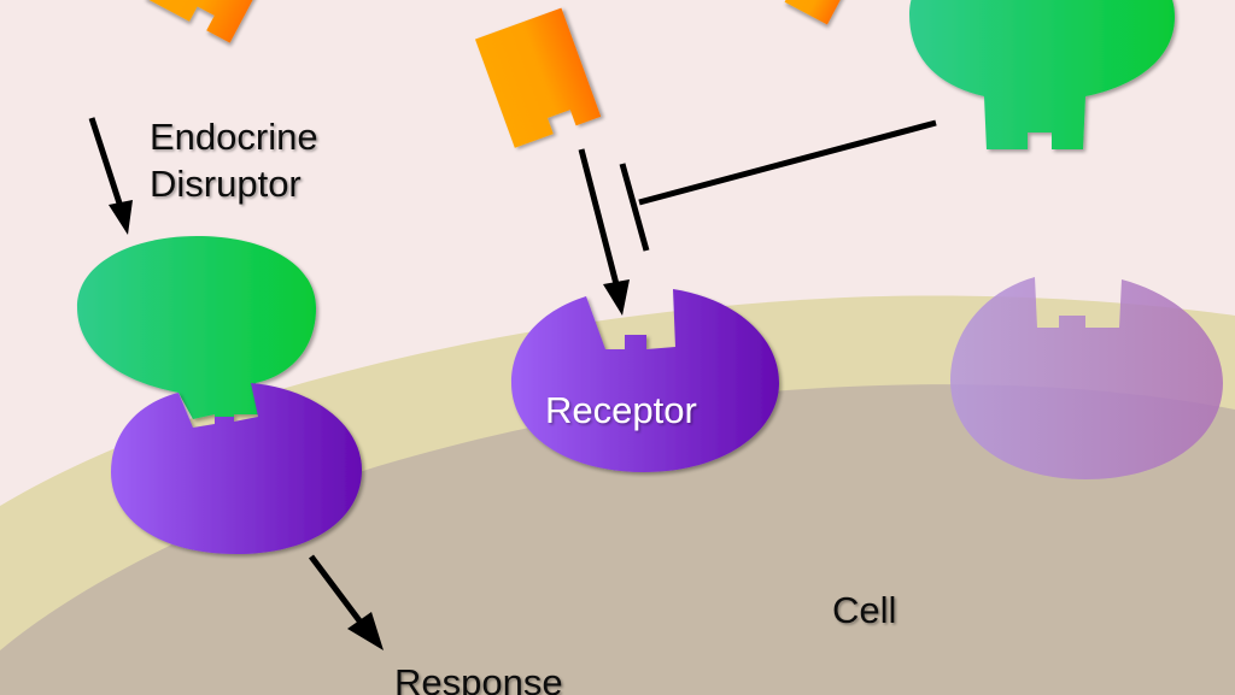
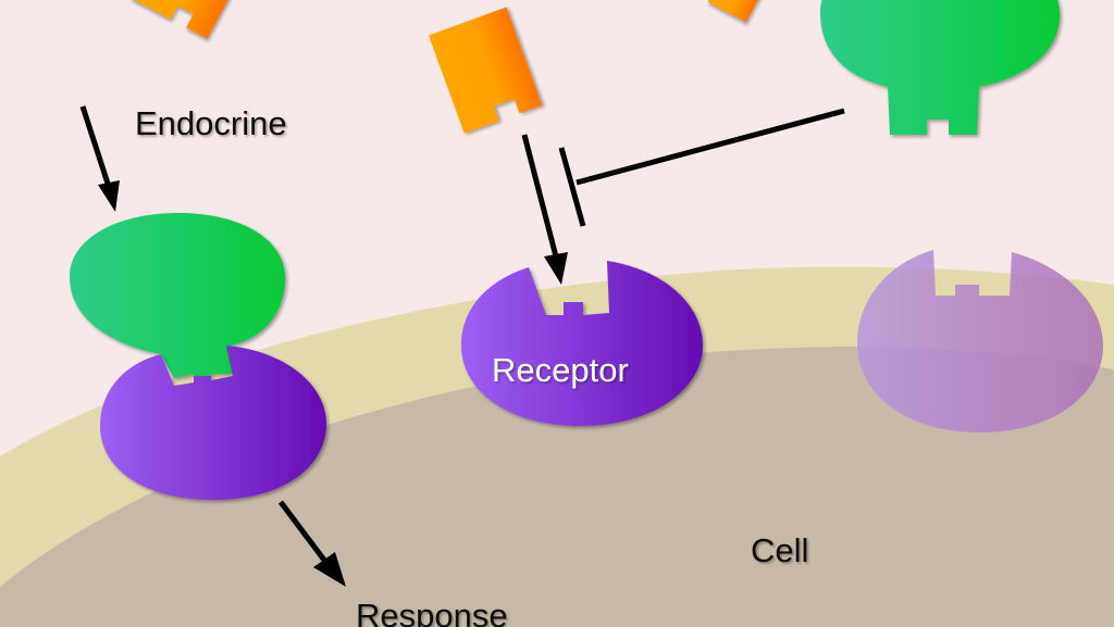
  Endocrine
- Disruptor
  Receptor
  Cell
  Response
